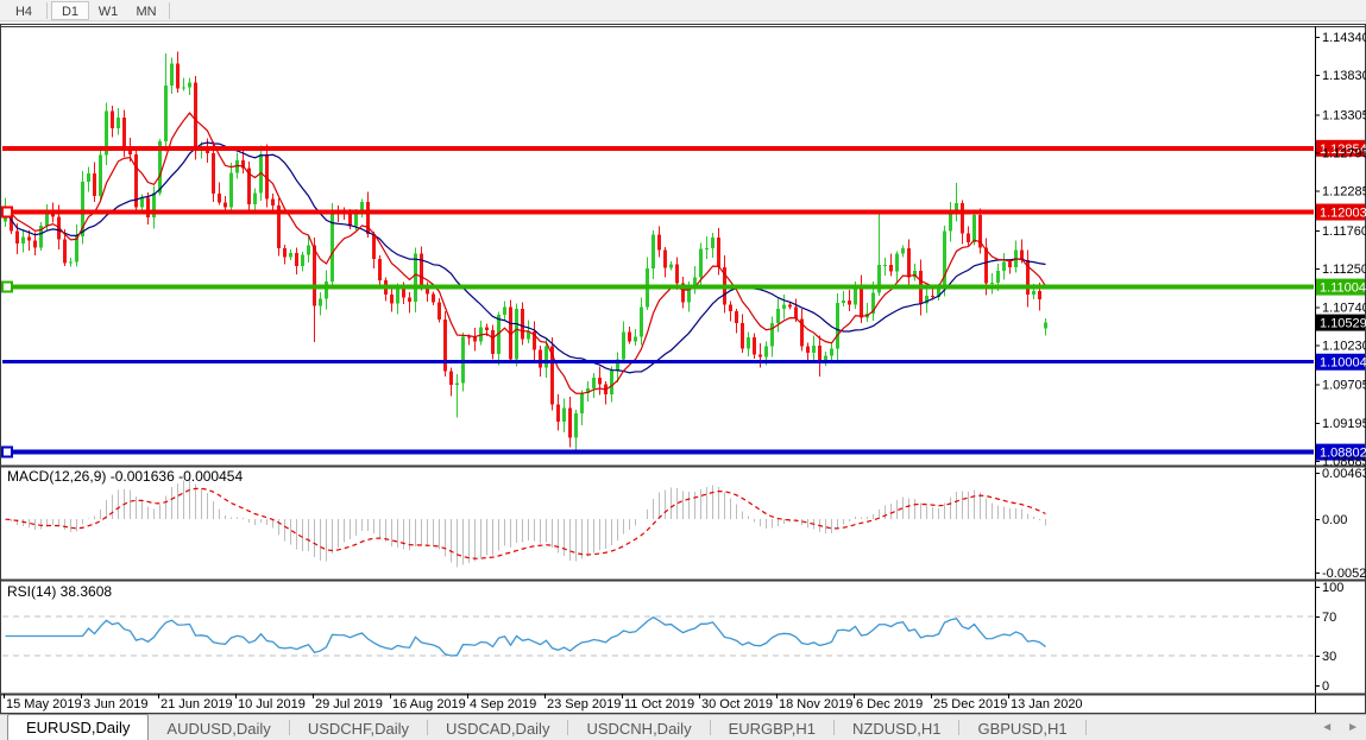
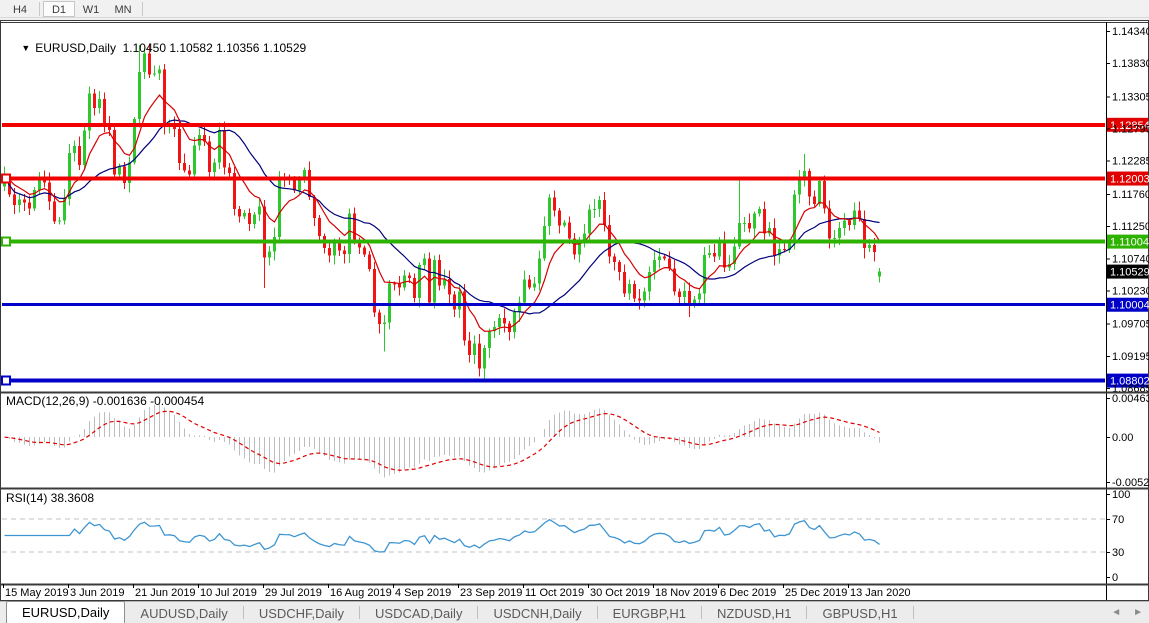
  H4
  D1
  W1
  MN
  1.1434
  1.1383
  1.1330
  1.12854
  1.1279
  1.1228
  1.12003
  1.11760
  1.11250
  1.11004
  1.1074
  1.10529
  1.1023
  1.10004
  1.0970
  1.0919
  1.08802
  1.0868
  0.0046
  0.00
  -0.0052
  100
  70
  30
  0
  15 May 2019
  3 Jun 2019
  21 Jun 2019
  10 Jul 2019
  29 Jul 2019
  16 Aug 2019
  4 Sep 2019
  23 Sep 2019
  11 Oct 2019
  30 Oct 2019
  18 Nov 2019
  6 Dec 2019
  25 Dec 2019
  13 Jan 2020
+ ▼ EURUSD,Daily 1.10450 1.10582 1.10356 1.10529
  MACD(12,26,9) -0.001636 -0.000454
  RSI(14) 38.3608
  EURUSD,Daily
  AUDUSD,Daily
  USDCHF,Daily
  USDCAD,Daily
  USDCNH,Daily
  EURGBP,H1
  NZDUSD,H1
  GBPUSD,H1
  ◄
  ►
